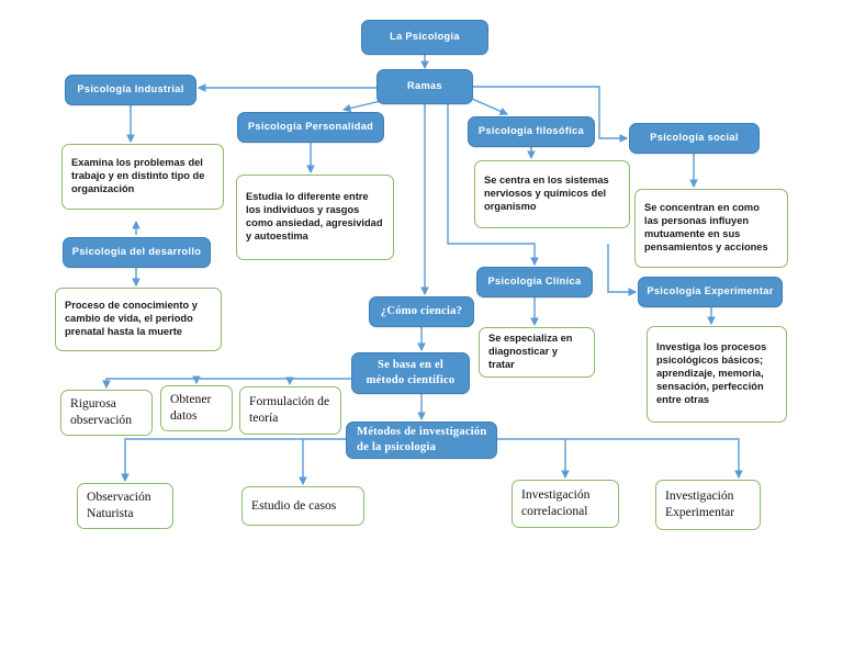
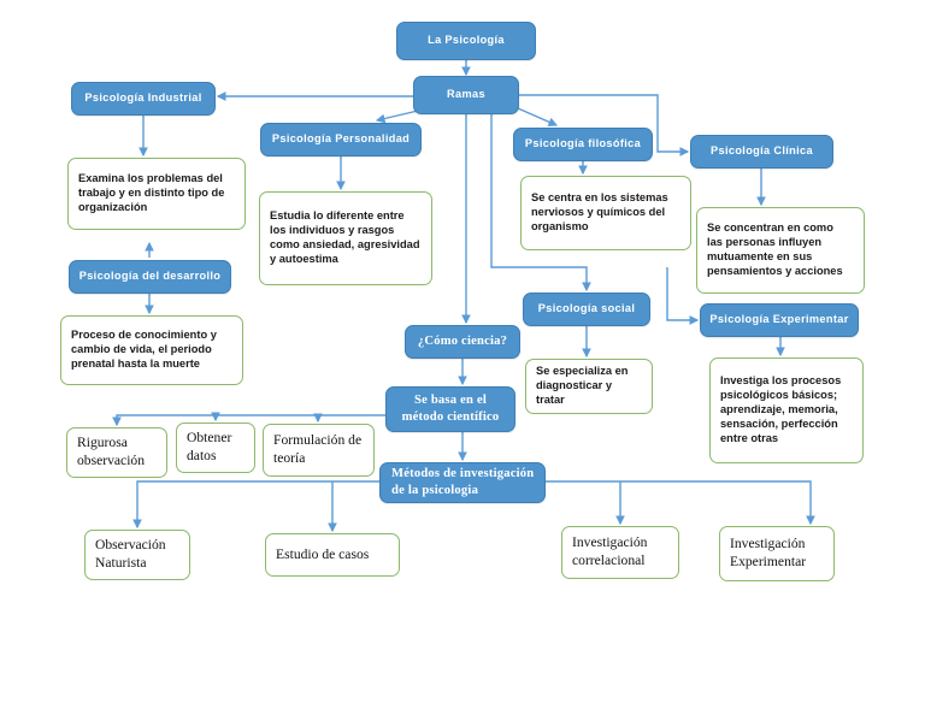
  La Psicología
  Ramas
  Psicología Industrial
  Examina los problemas del
  trabajo y en distinto tipo de
  organización
  Psicología del desarrollo
  Proceso de conocimiento y
  cambio de vida, el periodo
  prenatal hasta la muerte
  Psicología Personalidad
  Estudia lo diferente entre
  los individuos y rasgos
  como ansiedad, agresividad
  y autoestima
  Psicología filosófica
  Se centra en los sistemas
  nerviosos y químicos del
  organismo
- Psicología social
+ Psicología Clínica
  Se concentran en como
  las personas influyen
  mutuamente en sus
  pensamientos y acciones
- Psicología Clínica
+ Psicología social
  Se especializa en
  diagnosticar y tratar
  Psicología Experimentar
  Investiga los procesos
  psicológicos básicos;
  aprendizaje, memoria,
  sensación, perfección
  entre otras
  ¿Cómo ciencia?
  Se basa en el
  método científico
  Rigurosa
  observación
  Obtener
  datos
  Formulación de
  teoría
  Métodos de investigación
  de la psicologia
  Observación
  Naturista
  Estudio de casos
  Investigación
  correlacional
  Investigación
  Experimentar
